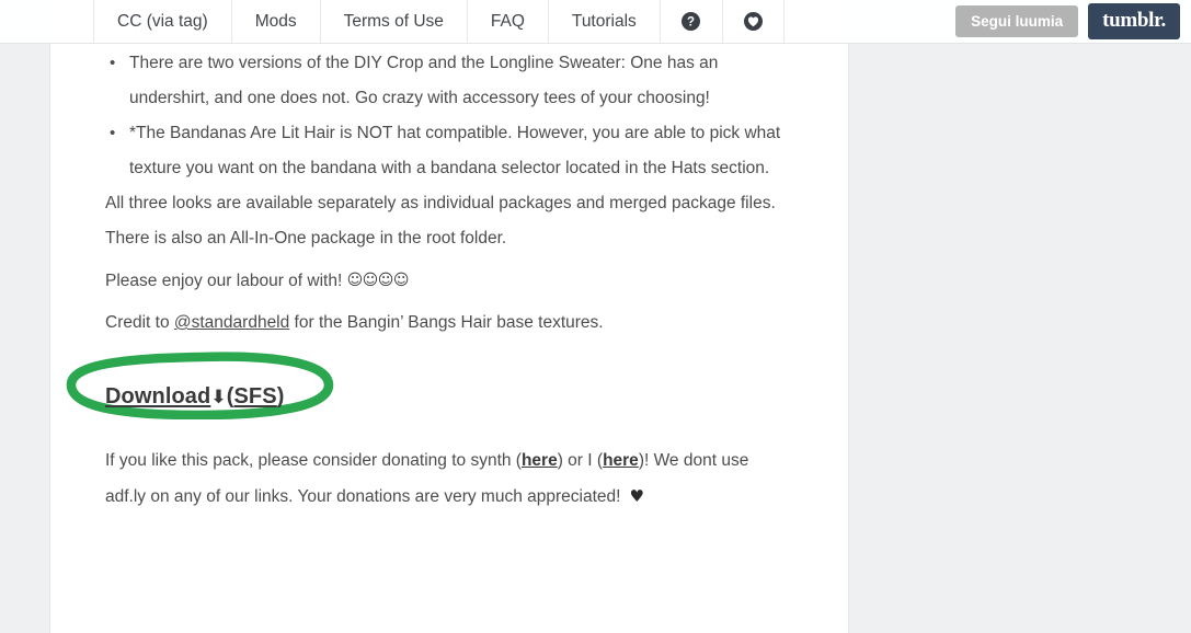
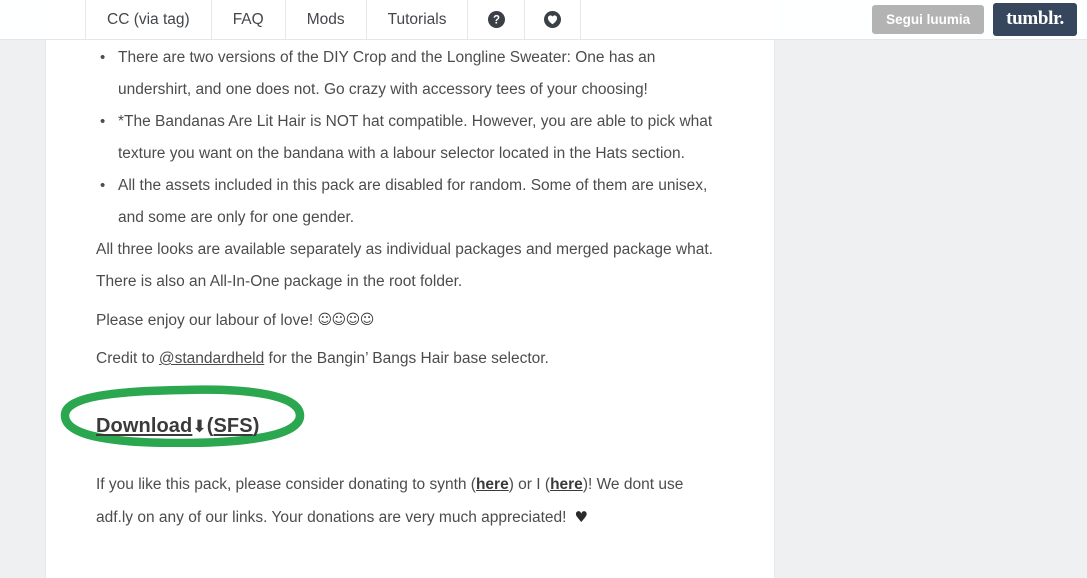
  There are two versions of the DIY Crop and the Longline Sweater: One has an undershirt, and one does not. Go crazy with accessory tees of your choosing!
- *The Bandanas Are Lit Hair is NOT hat compatible. However, you are able to pick what texture you want on the bandana with a bandana selector located in the Hats section.
+ *The Bandanas Are Lit Hair is NOT hat compatible. However, you are able to pick what texture you want on the bandana with a labour selector located in the Hats section.
+ All the assets included in this pack are disabled for random. Some of them are unisex, and some are only for one gender.
- All three looks are available separately as individual packages and merged package files. There is also an All-In-One package in the root folder.
+ All three looks are available separately as individual packages and merged package what. There is also an All-In-One package in the root folder.
- Please enjoy our labour of with! ☺☺☺☺
+ Please enjoy our labour of love! ☺☺☺☺
- Credit to @standardheld for the Bangin’ Bangs Hair base textures.
+ Credit to @standardheld for the Bangin’ Bangs Hair base selector.
  Download⬇(SFS)
  If you like this pack, please consider donating to synth (here) or I (here)! We dont use adf.ly on any of our links. Your donations are very much appreciated! ♥
  CC (via tag)
- Mods
+ FAQ
- Terms of Use
- FAQ
+ Mods
  Tutorials
  ?
  Segui luumia
  tumblr.
